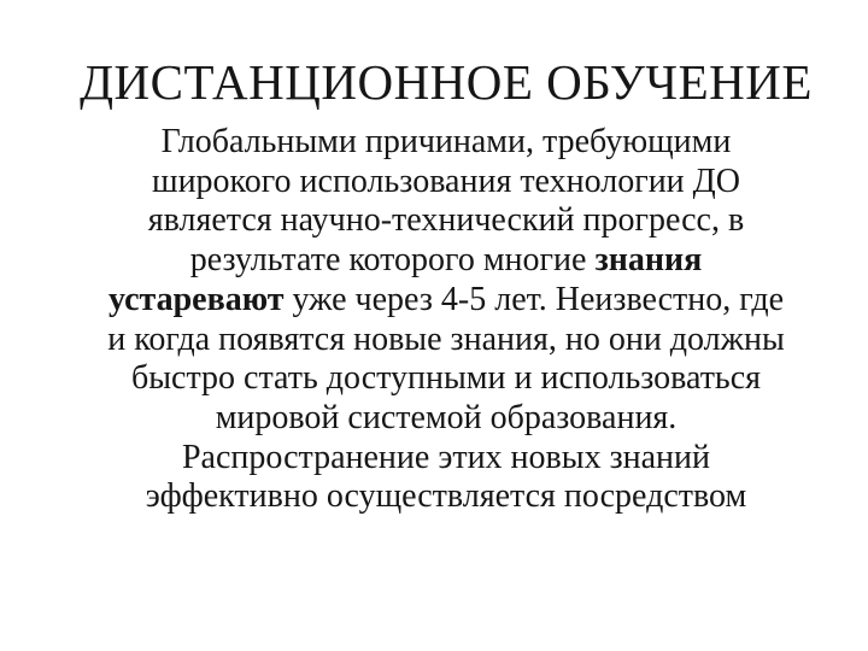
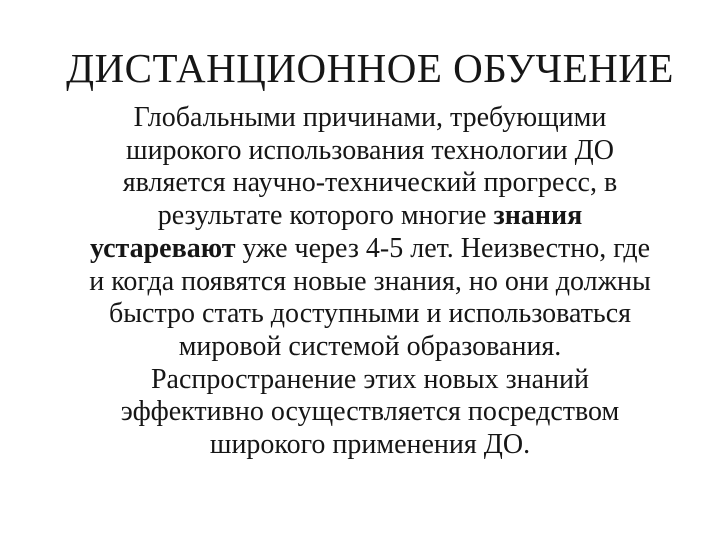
  ДИСТАНЦИОННОЕ ОБУЧЕНИЕ
  Глобальными причинами, требующими
  широкого использования технологии ДО
  является научно-технический прогресс, в
  результате которого многие знания
  устаревают уже через 4-5 лет. Неизвестно, где
  и когда появятся новые знания, но они должны
  быстро стать доступными и использоваться
  мировой системой образования.
  Распространение этих новых знаний
  эффективно осуществляется посредством
+ широкого применения ДО.
